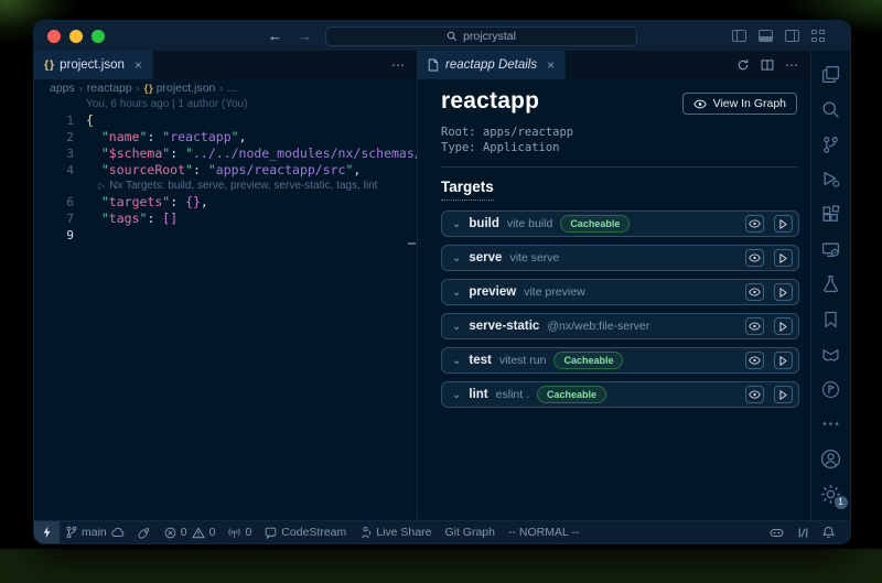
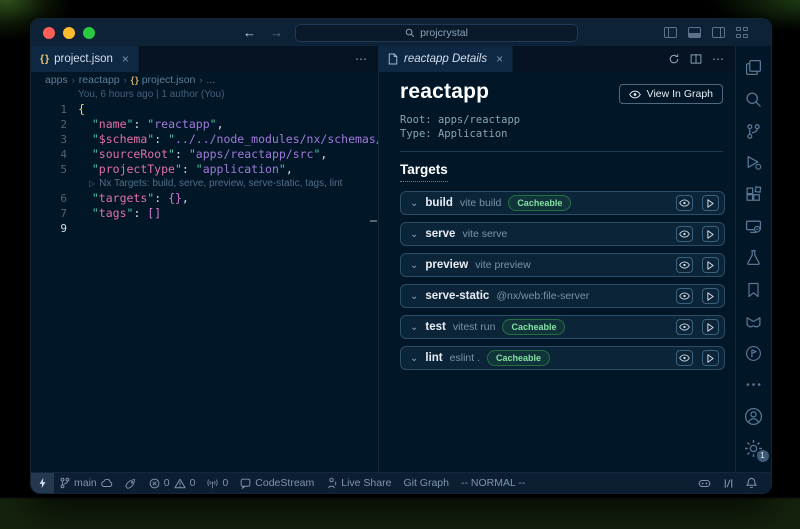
  ←
  →
  projcrystal
  { }
  project.json
  ×
  ⋯
  apps
  ›
  reactapp
  ›
  { }
  project.json
  ›
  ...
  You, 6 hours ago | 1 author (You)
  1
  {
  2
  "name": "reactapp",
  3
  "$schema": "../../node_modules/nx/schemas
  4
  "sourceRoot": "apps/reactapp/src",
+ 5
+ "projectType": "application",
  ▷
  Nx Targets: build, serve, preview, serve-static, tags, lint
  6
  "targets": {},
  7
  "tags": []
  9
  reactapp Details
  ×
  ⋯
  reactapp
  View In Graph
  Root: apps/reactapp
  Type: Application
  Targets
  ⌄
  build
  vite build
  Cacheable
  ⌄
  serve
  vite serve
  ⌄
  preview
  vite preview
  ⌄
  serve-static
  @nx/web:file-server
  ⌄
  test
  vitest run
  Cacheable
  ⌄
  lint
  eslint .
  Cacheable
  1
  main
  0
  0
  0
  CodeStream
  Live Share
  Git Graph
  -- NORMAL --
